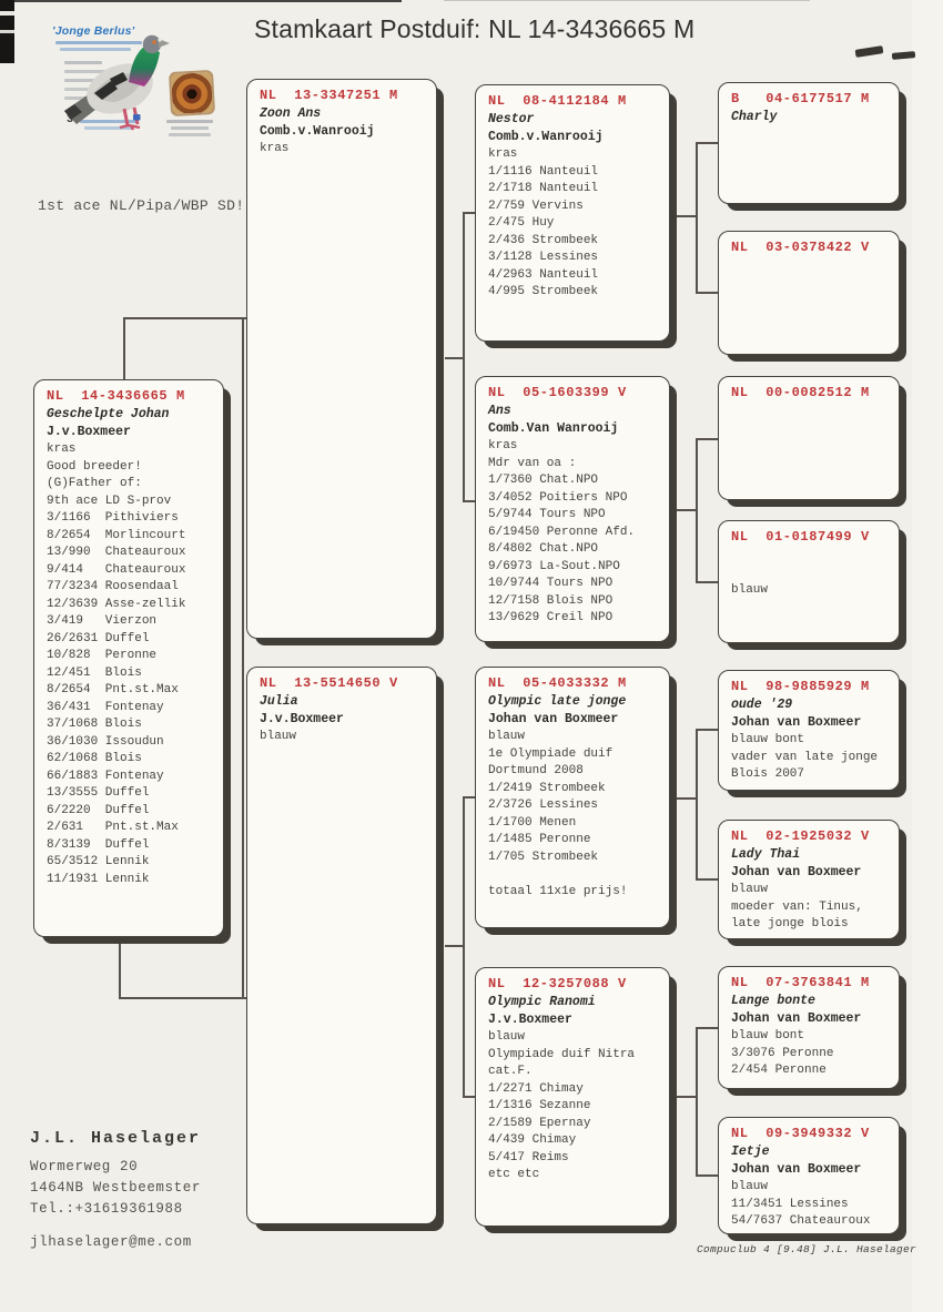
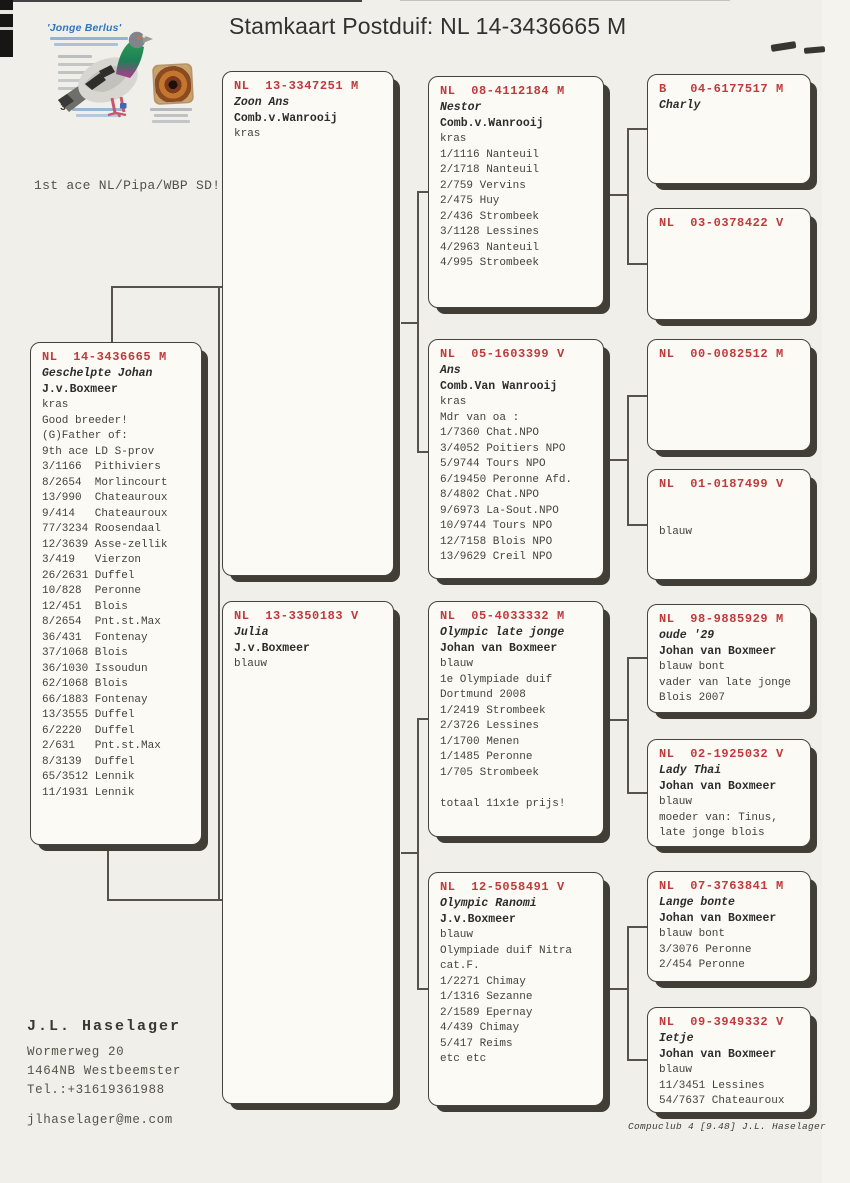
  Stamkaart Postduif: NL 14-3436665 M
  'Jonge Berlus'
  3
  1st ace NL/Pipa/WBP SD!
  NL 14-3436665 M
  Geschelpte Johan
  J.v.Boxmeer
  kras
  Good breeder!
  (G)Father of:
  9th ace LD S-prov
  3/1166 Pithiviers
  8/2654 Morlincourt
  13/990 Chateauroux
  9/414 Chateauroux
  77/3234 Roosendaal
  12/3639 Asse-zellik
  3/419 Vierzon
  26/2631 Duffel
  10/828 Peronne
  12/451 Blois
  8/2654 Pnt.st.Max
  36/431 Fontenay
  37/1068 Blois
  36/1030 Issoudun
  62/1068 Blois
  66/1883 Fontenay
  13/3555 Duffel
  6/2220 Duffel
  2/631 Pnt.st.Max
  8/3139 Duffel
  65/3512 Lennik
  11/1931 Lennik
  NL 13-3347251 M
  Zoon Ans
  Comb.v.Wanrooij
  kras
- NL 13-5514650 V
+ NL 13-3350183 V
  Julia
  J.v.Boxmeer
  blauw
  NL 08-4112184 M
  Nestor
  Comb.v.Wanrooij
  kras
  1/1116 Nanteuil
  2/1718 Nanteuil
  2/759 Vervins
  2/475 Huy
  2/436 Strombeek
  3/1128 Lessines
  4/2963 Nanteuil
  4/995 Strombeek
  NL 05-1603399 V
  Ans
  Comb.Van Wanrooij
  kras
  Mdr van oa :
  1/7360 Chat.NPO
  3/4052 Poitiers NPO
  5/9744 Tours NPO
  6/19450 Peronne Afd.
  8/4802 Chat.NPO
  9/6973 La-Sout.NPO
  10/9744 Tours NPO
  12/7158 Blois NPO
  13/9629 Creil NPO
  NL 05-4033332 M
  Olympic late jonge
  Johan van Boxmeer
  blauw
  1e Olympiade duif
  Dortmund 2008
  1/2419 Strombeek
  2/3726 Lessines
  1/1700 Menen
  1/1485 Peronne
  1/705 Strombeek
  totaal 11x1e prijs!
- NL 12-3257088 V
+ NL 12-5058491 V
  Olympic Ranomi
  J.v.Boxmeer
  blauw
  Olympiade duif Nitra
  cat.F.
  1/2271 Chimay
  1/1316 Sezanne
  2/1589 Epernay
  4/439 Chimay
  5/417 Reims
  etc etc
  B 04-6177517 M
  Charly
  NL 03-0378422 V
  NL 00-0082512 M
  NL 01-0187499 V
  blauw
  NL 98-9885929 M
  oude '29
  Johan van Boxmeer
  blauw bont
  vader van late jonge
  Blois 2007
  NL 02-1925032 V
  Lady Thai
  Johan van Boxmeer
  blauw
  moeder van: Tinus,
  late jonge blois
  NL 07-3763841 M
  Lange bonte
  Johan van Boxmeer
  blauw bont
  3/3076 Peronne
  2/454 Peronne
  NL 09-3949332 V
  Ietje
  Johan van Boxmeer
  blauw
  11/3451 Lessines
  54/7637 Chateauroux
  J.L. Haselager
  Wormerweg 20
  1464NB Westbeemster
  Tel.:+31619361988
  jlhaselager@me.com
  Compuclub 4 [9.48] J.L. Haselager
